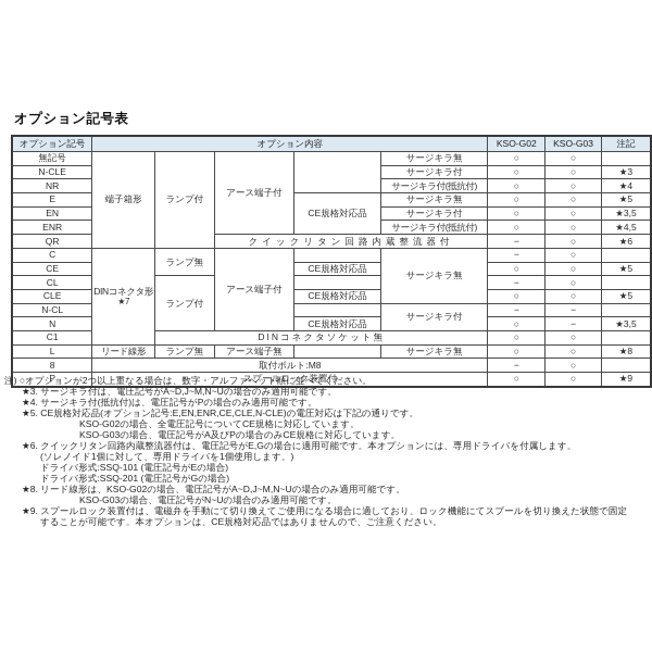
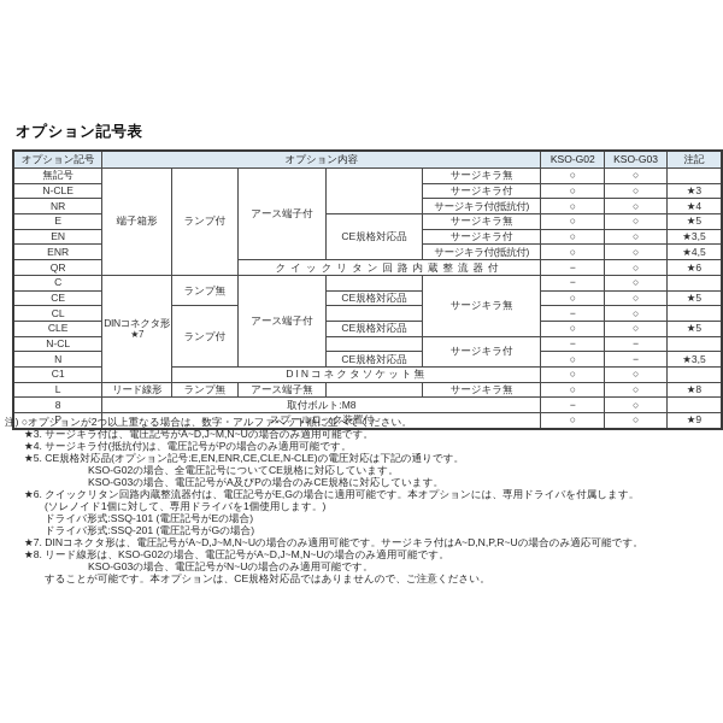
  オプション記号表
  オプション記号	オプション内容	KSO-G02	KSO-G03	注記
  無記号	端子箱形	ランプ付	アース端子付		サージキラ無	○	○
  N-CLE	サージキラ付	○	○	★3
  NR	サージキラ付(抵抗付)	○	○	★4
  E	CE規格対応品	サージキラ無	○	○	★5
  EN	サージキラ付	○	○	★3,5
  ENR	サージキラ付(抵抗付)	○	○	★4,5
  QR	クイックリタン回路内蔵整流器付	−	○	★6
  C	DINコネクタ形 ★7	ランプ無	アース端子付		サージキラ無	−	○
  CE	CE規格対応品	○	○	★5
  CL	ランプ付		−	○
  CLE	CE規格対応品	○	○	★5
  N-CL		サージキラ付	−	−
  N	CE規格対応品	○	−	★3,5
  C1	DINコネクタソケット無	○	○
  L	リード線形	ランプ無	アース端子無		サージキラ無	○	○	★8
  8	取付ボルト:M8	−	○
  P	スプールロック装置付	○	○	★9
  注) ○オプションが2つ以上重なる場合は、数字・アルファベット順に並べてください。
  ★3. サージキラ付は、電圧記号がA~D,J~M,N~Uの場合のみ適用可能です。
  ★4. サージキラ付(抵抗付)は、電圧記号がPの場合のみ適用可能です。
  ★5. CE規格対応品(オプション記号:E,EN,ENR,CE,CLE,N-CLE)の電圧対応は下記の通りです。
  KSO-G02の場合、全電圧記号についてCE規格に対応しています。
  KSO-G03の場合、電圧記号がA及びPの場合のみCE規格に対応しています。
  ★6. クイックリタン回路内蔵整流器付は、電圧記号がE,Gの場合に適用可能です。本オプションには、専用ドライバを付属します。
  (ソレノイド1個に対して、専用ドライバを1個使用します。)
  ドライバ形式:SSQ-101 (電圧記号がEの場合)
  ドライバ形式:SSQ-201 (電圧記号がGの場合)
+ ★7. DINコネクタ形は、電圧記号がA~D,J~M,N~Uの場合のみ適用可能です。サージキラ付はA~D,N,P,R~Uの場合のみ適応可能です。
  ★8. リード線形は、KSO-G02の場合、電圧記号がA~D,J~M,N~Uの場合のみ適用可能です。
  KSO-G03の場合、電圧記号がN~Uの場合のみ適用可能です。
- ★9. スプールロック装置付は、電磁弁を手動にて切り換えてご使用になる場合に適しており、ロック機能にてスプールを切り換えた状態で固定
  することが可能です。本オプションは、CE規格対応品ではありませんので、ご注意ください。
